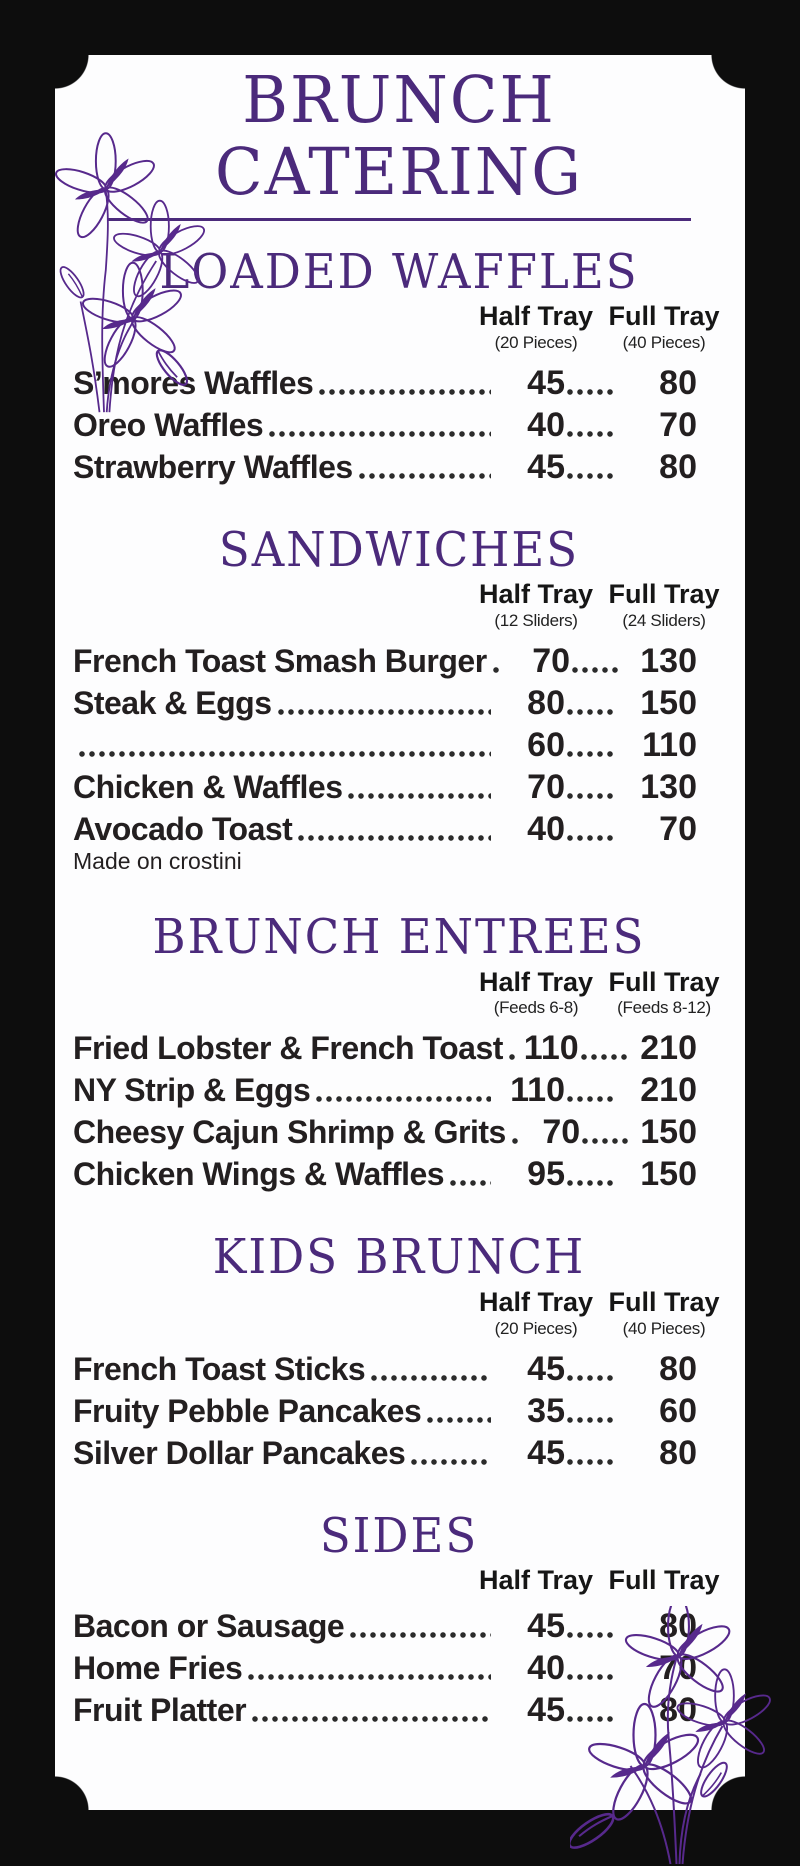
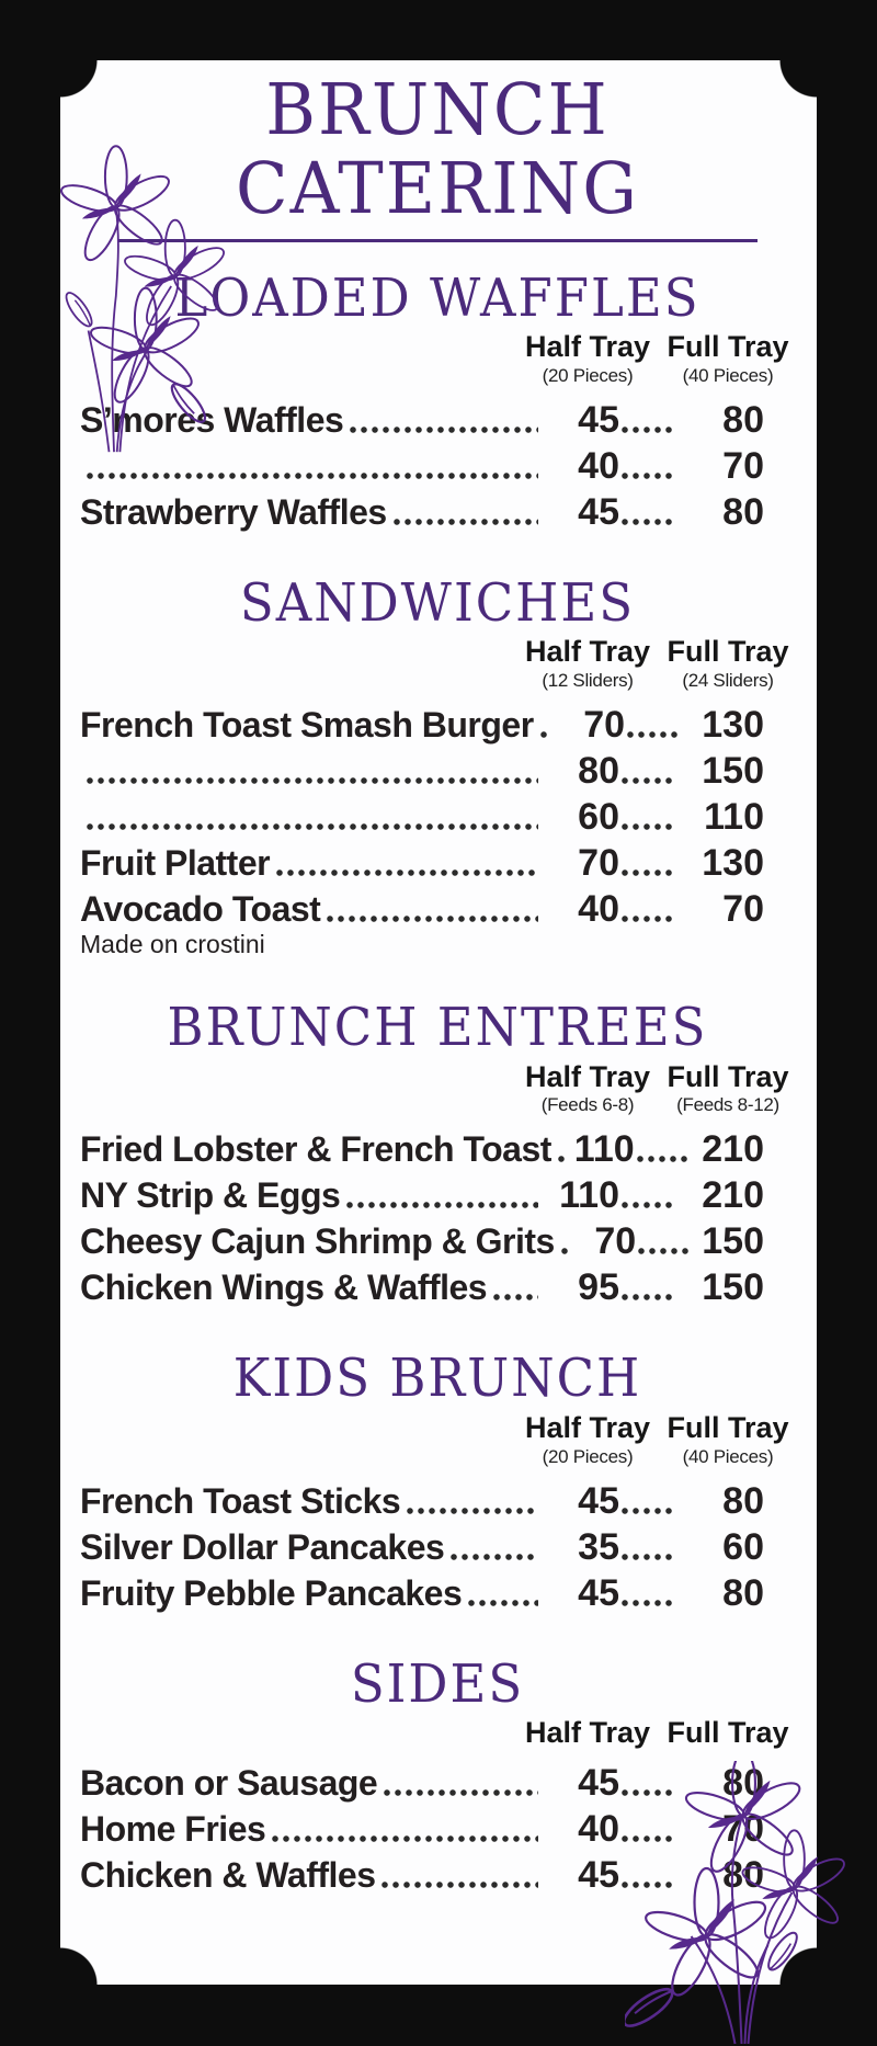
  BRUNCH CATERING
  LOADED WAFFLES
  Half Tray
  Full Tray
  (20 Pieces)
  (40 Pieces)
  S’more Waffles
  45
  80
- Oreo Waffles
  40
  70
  Strawberry Waffles
  45
  80
  SANDWICHES
  Half Tray
  Full Tray
  (12 Sliders)
  (24 Sliders)
  French Toast Smash Burger
  70
  130
- Steak & Eggs
  80
  150
  60
  110
- Chicken & Waffles
+ Fruit Platter
  70
  130
  Avocado Toast
  40
  70
  Made on crostini
  BRUNCH ENTREES
  Half Tray
  Full Tray
  (Feeds 6-8)
  (Feeds 8-12)
  Fried Lobster & French Toast
  110
  210
  NY Strip & Eggs
  110
  210
  Cheesy Cajun Shrimp & Grits
  70
  150
  Chicken Wings & Waffles
  95
  150
  KIDS BRUNCH
  Half Tray
  Full Tray
  (20 Pieces)
  (40 Pieces)
  French Toast Sticks
  45
  80
- Fruity Pebble Pancakes
+ Silver Dollar Pancakes
  35
  60
- Silver Dollar Pancakes
+ Fruity Pebble Pancakes
  45
  80
  SIDES
  Half Tray
  Full Tray
  Bacon or Sausage
  45
  Home Fries
  40
  70
- Fruit Platter
+ Chicken & Waffles
  45
